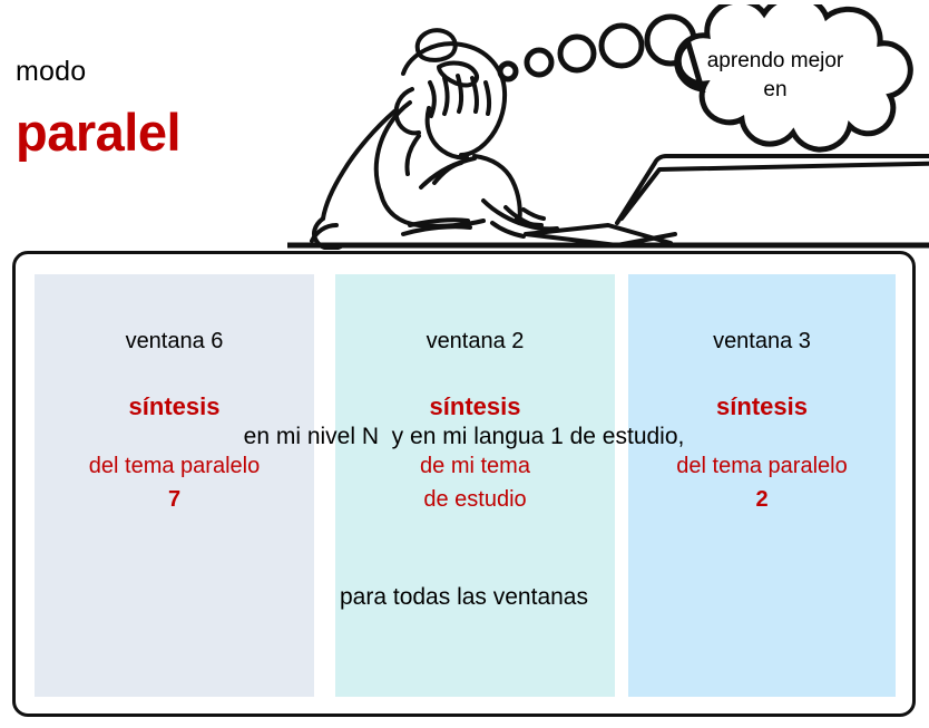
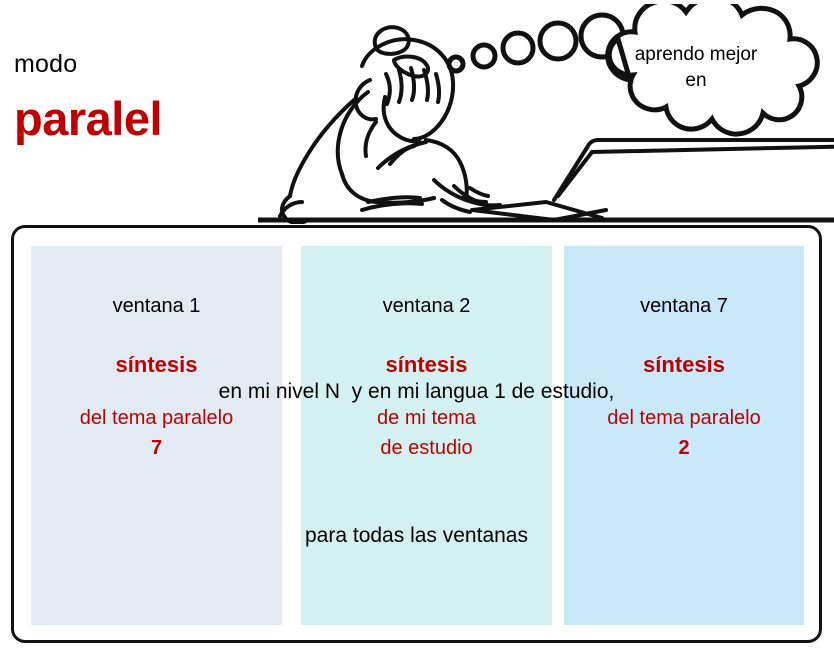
  modo
  paralel
  aprendo mejor
  en
- ventana 6
+ ventana 1
  síntesis
  del tema paralelo
  7
  ventana 2
  síntesis
  de mi tema
  de estudio
- ventana 3
+ ventana 7
  síntesis
  del tema paralelo
  2
  en mi nivel N y en mi langua 1 de estudio,
  para todas las ventanas
